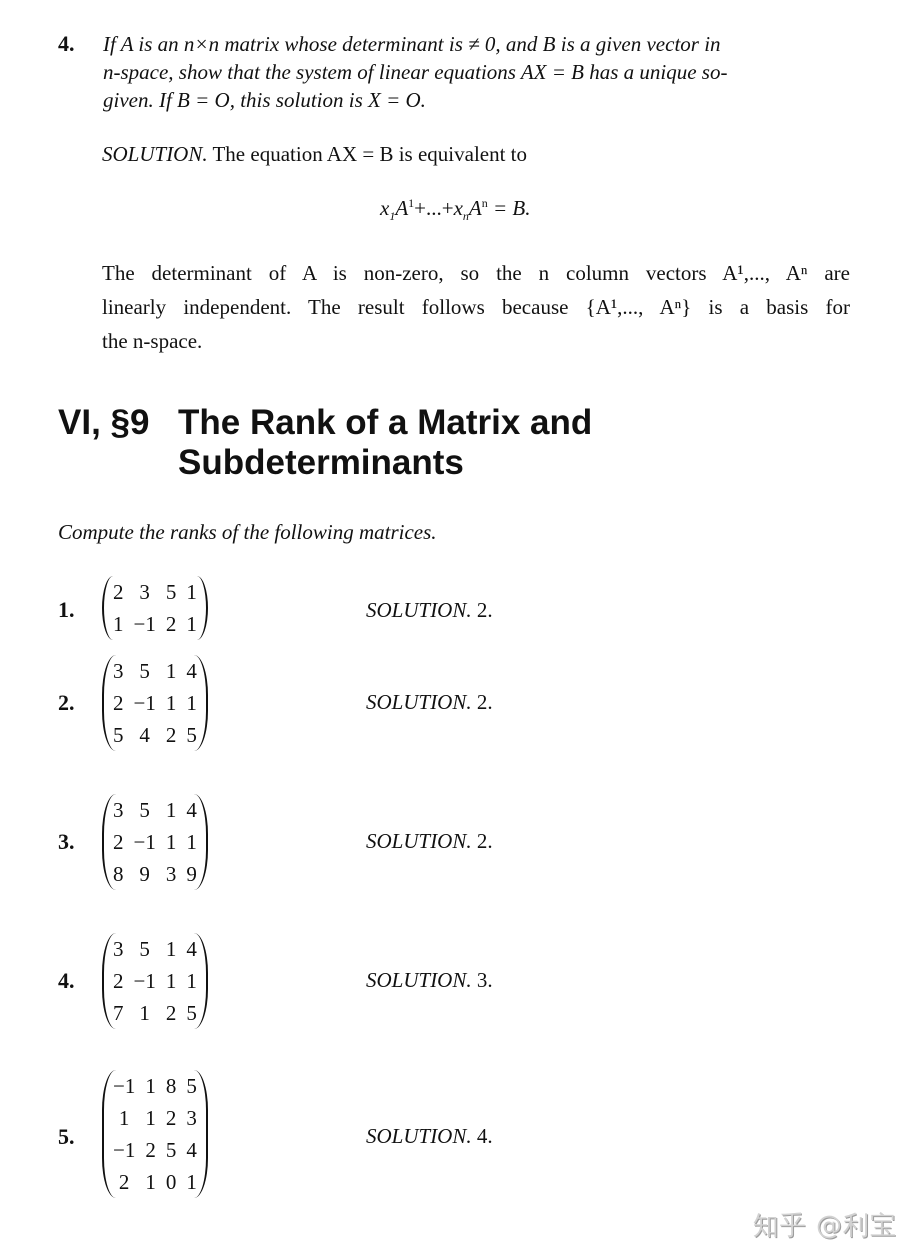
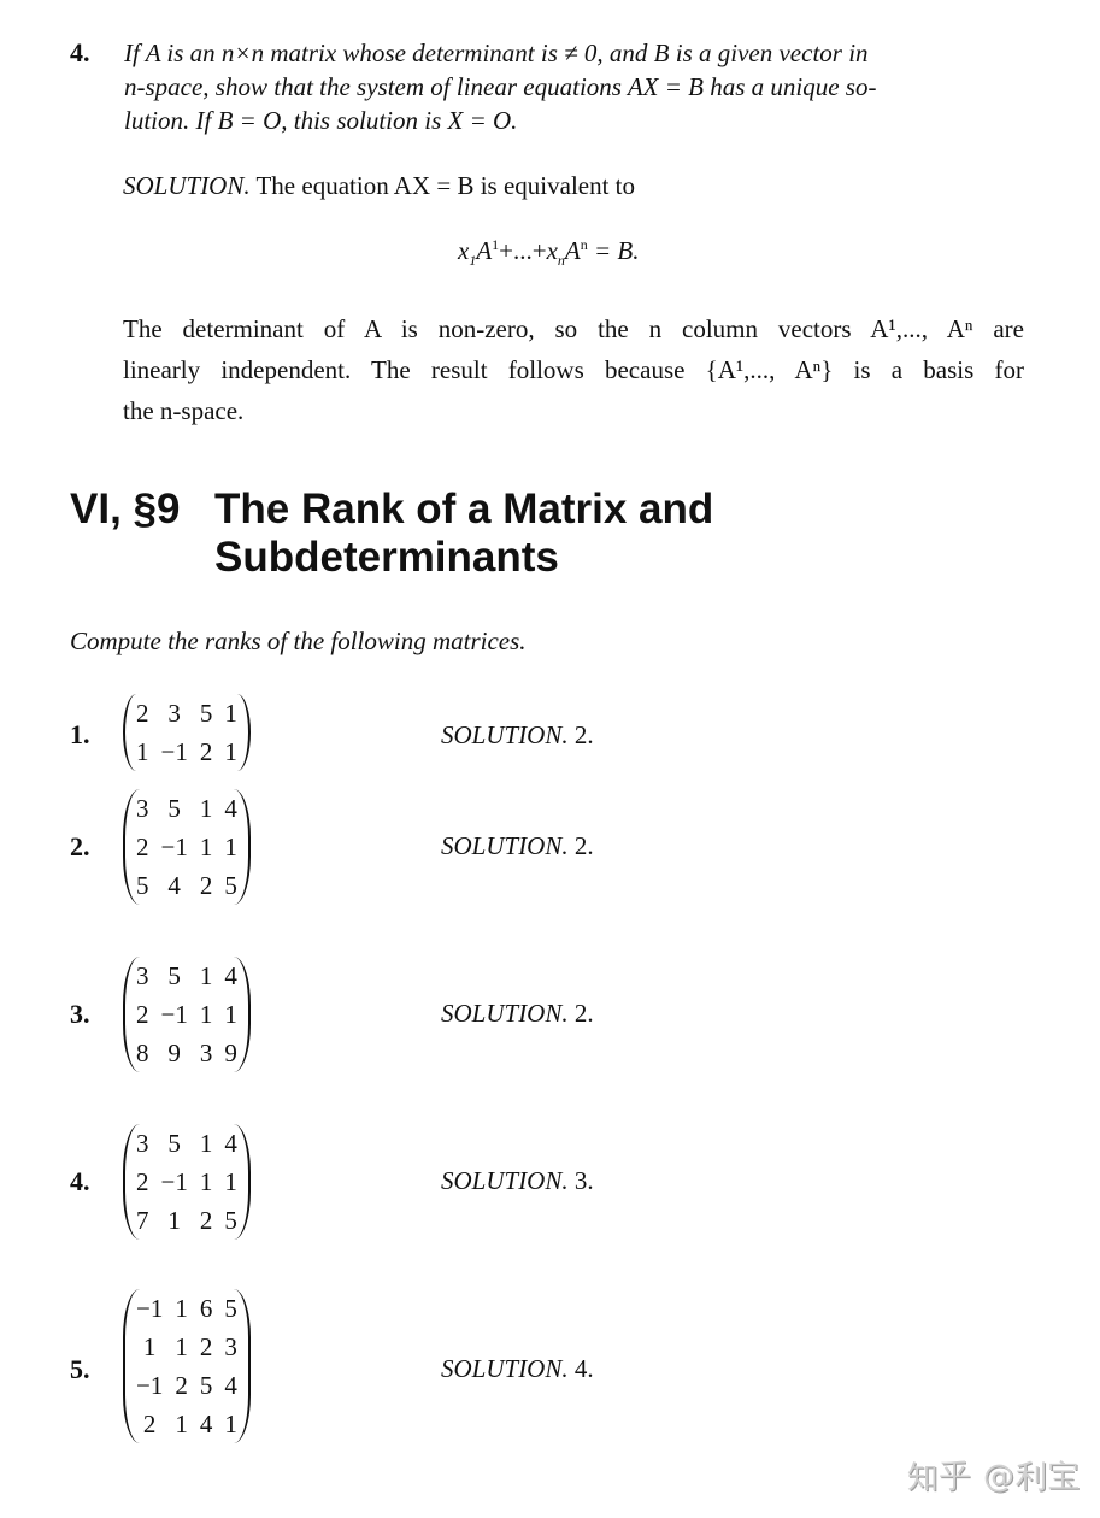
  4.
  If A is an n×n matrix whose determinant is ≠ 0, and B is a given vector in
  n-space, show that the system of linear equations AX = B has a unique so-
- given. If B = O, this solution is X = O.
+ lution. If B = O, this solution is X = O.
  SOLUTION. The equation AX = B is equivalent to
  x1A1+...+xnAn = B.
  The determinant of A is non-zero, so the n column vectors A¹,..., Aⁿ are
  linearly independent. The result follows because {A¹,..., Aⁿ} is a basis for
  the n-space.
  VI, §9
  The Rank of a Matrix and
  Subdeterminants
  Compute the ranks of the following matrices.
  1.
  2	3	5	1
  1	−1	2	1
  SOLUTION. 2.
  2.
  3	5	1	4
  2	−1	1	1
  5	4	2	5
  SOLUTION. 2.
  3.
  3	5	1	4
  2	−1	1	1
  8	9	3	9
  SOLUTION. 2.
  4.
  3	5	1	4
  2	−1	1	1
  7	1	2	5
  SOLUTION. 3.
  5.
- −1	1	8	5
+ −1	1	6	5
  1	1	2	3
  −1	2	5	4
- 2	1	0	1
+ 2	1	4	1
  SOLUTION. 4.
  知乎 @利宝
